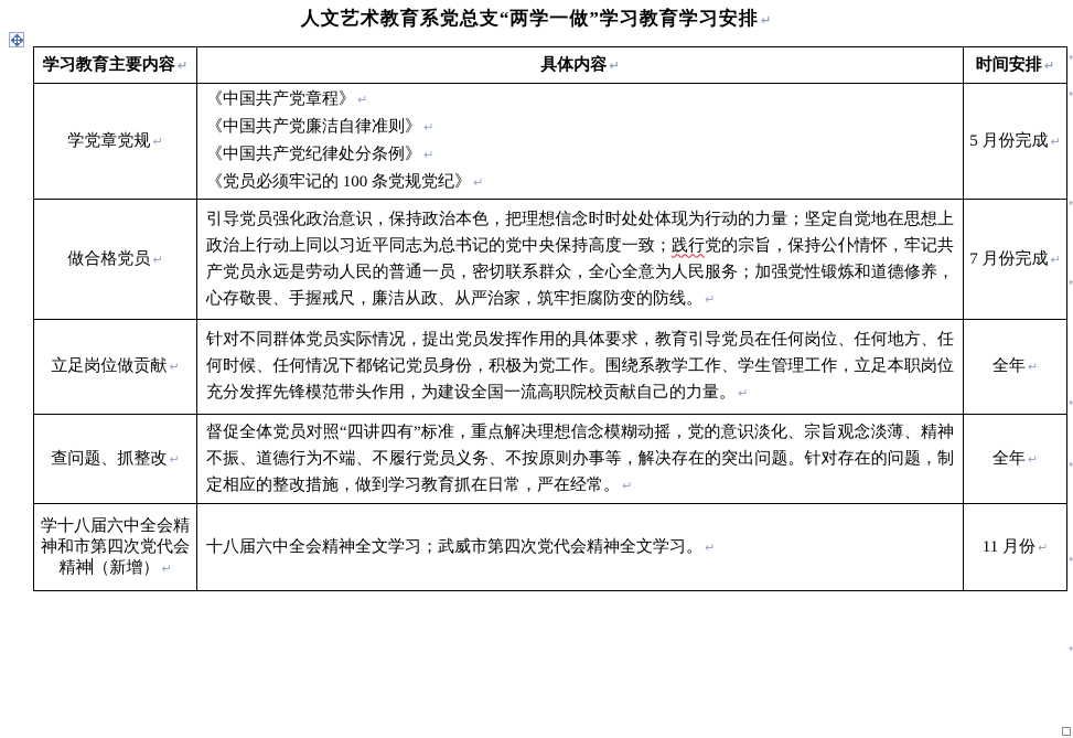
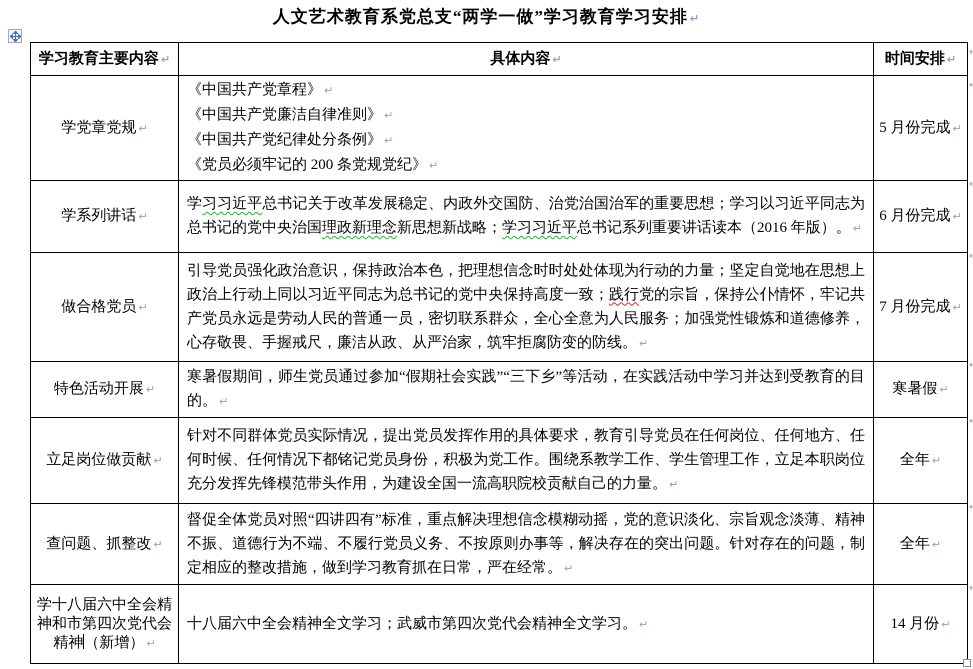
  人文艺术教育系党总支“两学一做”学习教育学习安排 ↵
  学习教育主要内容 ↵	具体内容 ↵	时间安排 ↵
- 学党章党规 ↵	《中国共产党章程》 ↵ 《中国共产党廉洁自律准则》 ↵ 《中国共产党纪律处分条例》 ↵ 《党员必须牢记的 100 条党规党纪》 ↵	5 月份完成 ↵
+ 学党章党规 ↵	《中国共产党章程》 ↵ 《中国共产党廉洁自律准则》 ↵ 《中国共产党纪律处分条例》 ↵ 《党员必须牢记的 200 条党规党纪》 ↵	5 月份完成 ↵
+ 学系列讲话 ↵	学习习近平总书记关于改革发展稳定、内政外交国防、治党治国治军的重要思想；学习以习近平同志为总书记的党中央治国理政新理念新思想新战略；学习习近平总书记系列重要讲话读本（2016 年版）。 ↵	6 月份完成 ↵
  做合格党员 ↵	引导党员强化政治意识，保持政治本色，把理想信念时时处处体现为行动的力量；坚定自觉地在思想上政治上行动上同以习近平同志为总书记的党中央保持高度一致；践行党的宗旨，保持公仆情怀，牢记共产党员永远是劳动人民的普通一员，密切联系群众，全心全意为人民服务；加强党性锻炼和道德修养，心存敬畏、手握戒尺，廉洁从政、从严治家，筑牢拒腐防变的防线。 ↵	7 月份完成 ↵
+ 特色活动开展 ↵	寒暑假期间，师生党员通过参加“假期社会实践”“三下乡”等活动，在实践活动中学习并达到受教育的目的。 ↵	寒暑假 ↵
  立足岗位做贡献 ↵	针对不同群体党员实际情况，提出党员发挥作用的具体要求，教育引导党员在任何岗位、任何地方、任何时候、任何情况下都铭记党员身份，积极为党工作。围绕系教学工作、学生管理工作，立足本职岗位充分发挥先锋模范带头作用，为建设全国一流高职院校贡献自己的力量。 ↵	全年 ↵
  查问题、抓整改 ↵	督促全体党员对照“四讲四有”标准，重点解决理想信念模糊动摇，党的意识淡化、宗旨观念淡薄、精神不振、道德行为不端、不履行党员义务、不按原则办事等，解决存在的突出问题。针对存在的问题，制定相应的整改措施，做到学习教育抓在日常，严在经常。 ↵	全年 ↵
- 学十八届六中全会精神和市第四次党代会精神（新增） ↵	十八届六中全会精神全文学习；武威市第四次党代会精神全文学习。 ↵	11 月份 ↵
+ 学十八届六中全会精神和市第四次党代会精神（新增） ↵	十八届六中全会精神全文学习；武威市第四次党代会精神全文学习。 ↵	14 月份 ↵
